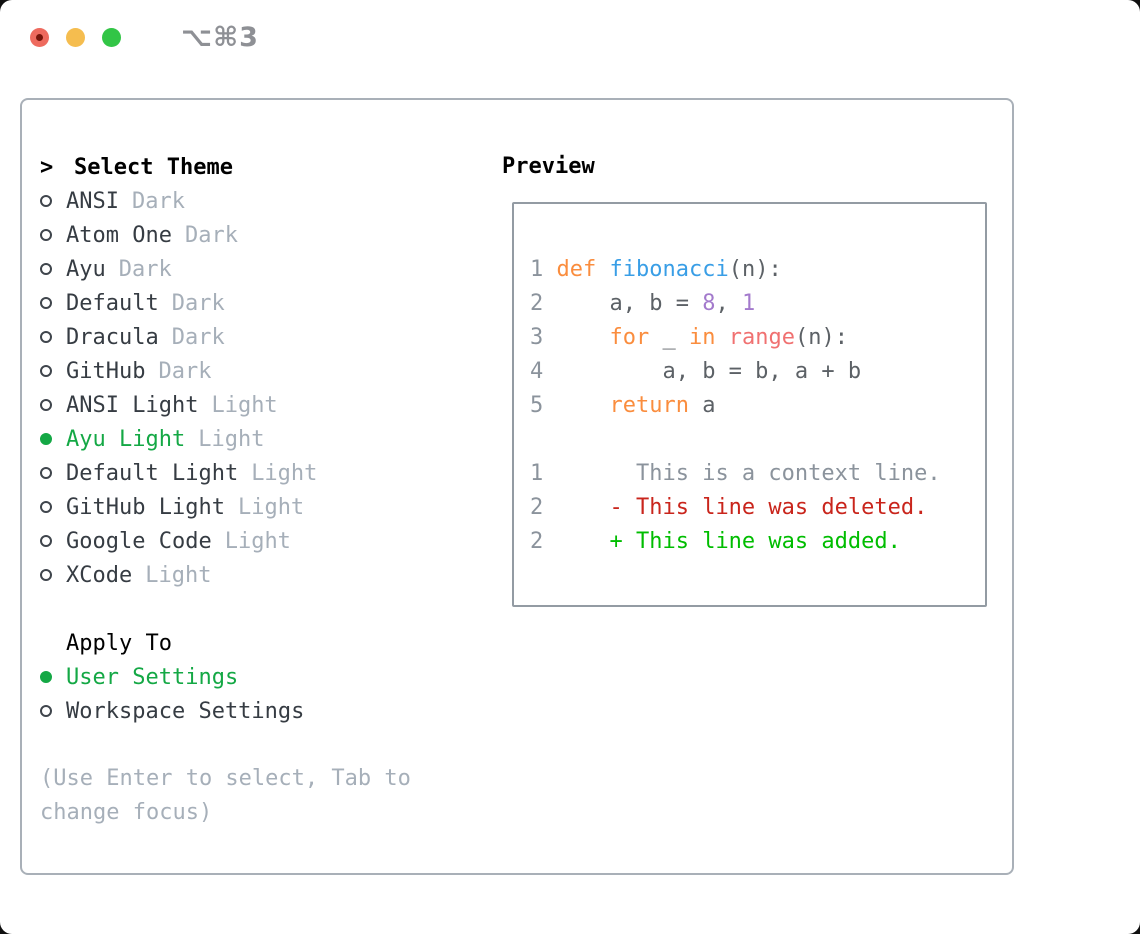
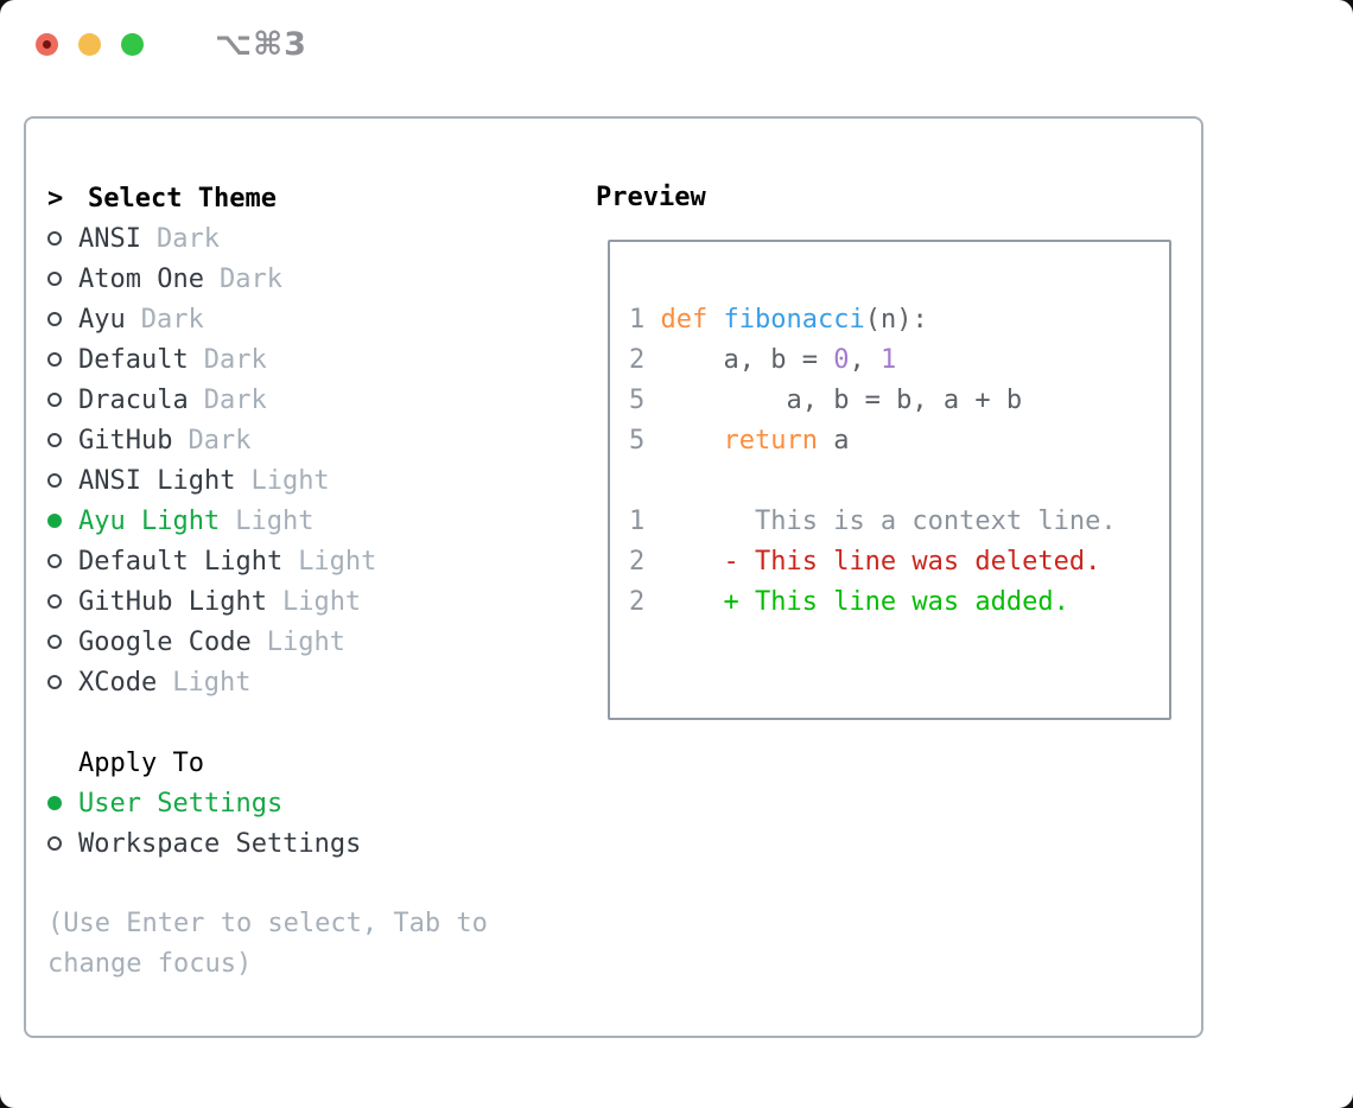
  ⌥⌘3
  >
  Select Theme
  ANSI
  Dark
  Atom One
  Dark
  Ayu
  Dark
  Default
  Dark
  Dracula
  Dark
  GitHub
  Dark
  ANSI Light
  Light
  Ayu Light
  Light
  Default Light
  Light
  GitHub Light
  Light
  Google Code
  Light
  XCode
  Light
  Apply To
  User Settings
  Workspace Settings
  (Use Enter to select, Tab to change focus)
  Preview
  1 def fibonacci(n):
- 2 a, b = 8, 1
+ 2 a, b = 0, 1
- 3 for _ in range(n):
- 4 a, b = b, a + b
+ 5 a, b = b, a + b
  5 return a
  1 This is a context line.
  2 - This line was deleted.
  2 + This line was added.
